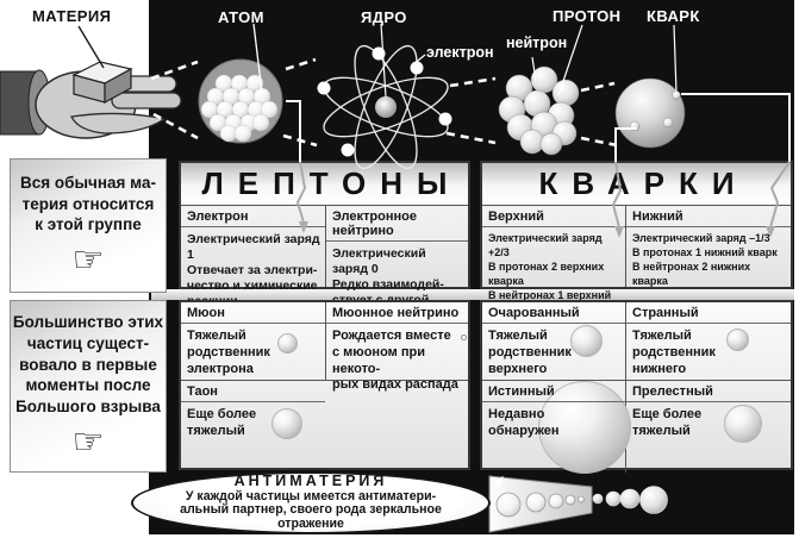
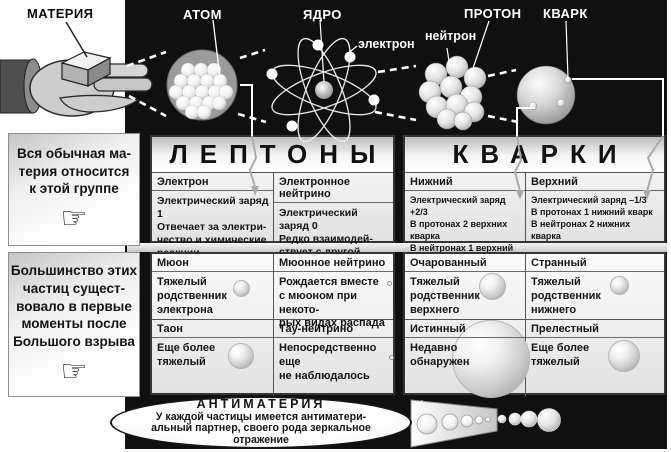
  МАТЕРИЯ
  АТОМ
  ЯДРО
  ПРОТОН
  КВАРК
  электрон
  нейтрон
  Вся обычная ма-
  терия относится
  к этой группе
  ☞
  Большинство этих
  частиц сущест-
  вовало в первые
  моменты после
  Большого взрыва
  ☞
  ЛЕПТОНЫ
  Электрон
  Электрический заряд 1
  Отвечает за электри-
  чество и химические
  Электронное нейтрино
  Электрический заряд 0
  Редко взаимодей-
  КВАРКИ
- Верхний
+ Нижний
  Электрический заряд +2/3
  В протонах 2 верхних кварка
  В нейтронах 1 верхний
- Нижний
+ Верхний
  Электрический заряд –1/3
  В протонах 1 нижний кварк
  В нейтронах 2 нижних кварка
  Мюон
  Тяжелый
  родственник
  электрона
  Мюонное нейтрино
  Рождается вместе
  с мюоном при некото-
  рых видах распада
  Таон
  Еще более
  тяжелый
+ Тау-нейтрино
+ Непосредственно
+ еще
+ не наблюдалось
  Очарованный
  Тяжелый
  родственник
  верхнего
  Странный
  Тяжелый
  родственник
  нижнего
  Истинный
  Недавно
  обнаружен
  Прелестный
  Еще более
  тяжелый
  АНТИМАТЕРИЯ
  У каждой частицы имеется антиматери-
  альный партнер, своего рода зеркальное
  отражение
